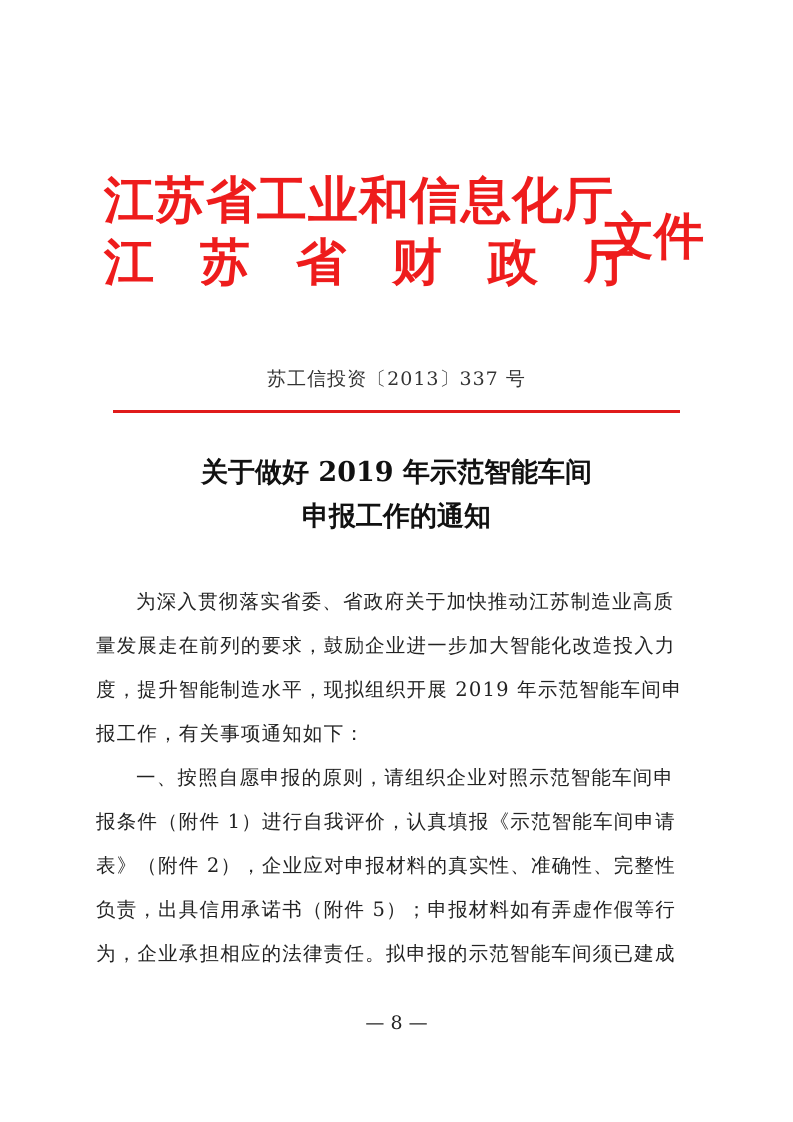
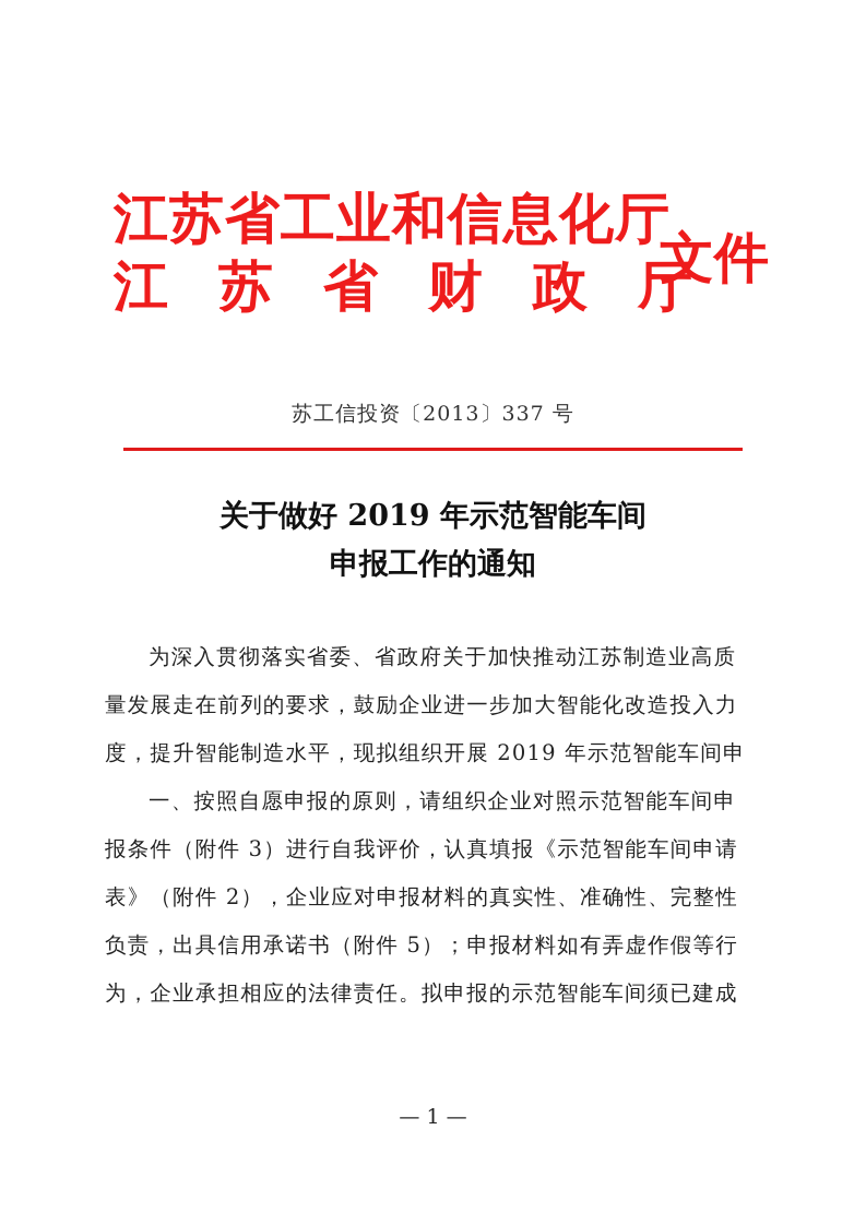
  江苏省工业和信息化厅
  江 苏 省 财 政 厅
  文件
  苏工信投资〔2013〕337 号
  关于做好 2019 年示范智能车间
  申报工作的通知
  为深入贯彻落实省委、省政府关于加快推动江苏制造业高质
  量发展走在前列的要求，鼓励企业进一步加大智能化改造投入力
  度，提升智能制造水平，现拟组织开展 2019 年示范智能车间申
- 报工作，有关事项通知如下：
  一、按照自愿申报的原则，请组织企业对照示范智能车间申
- 报条件（附件 1）进行自我评价，认真填报《示范智能车间申请
+ 报条件（附件 3）进行自我评价，认真填报《示范智能车间申请
  表》（附件 2），企业应对申报材料的真实性、准确性、完整性
  负责，出具信用承诺书（附件 5）；申报材料如有弄虚作假等行
  为，企业承担相应的法律责任。拟申报的示范智能车间须已建成
- — 8 —
+ — 1 —
